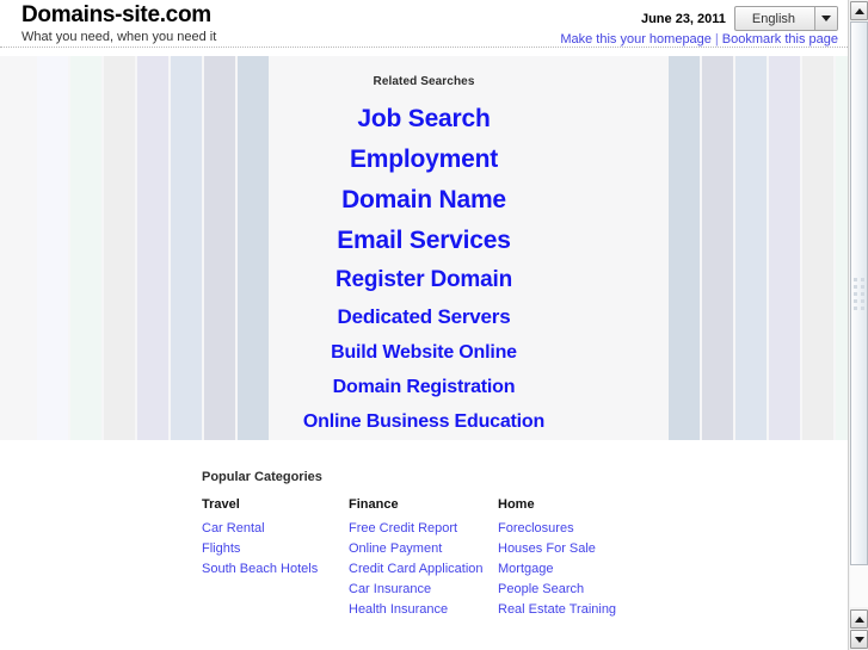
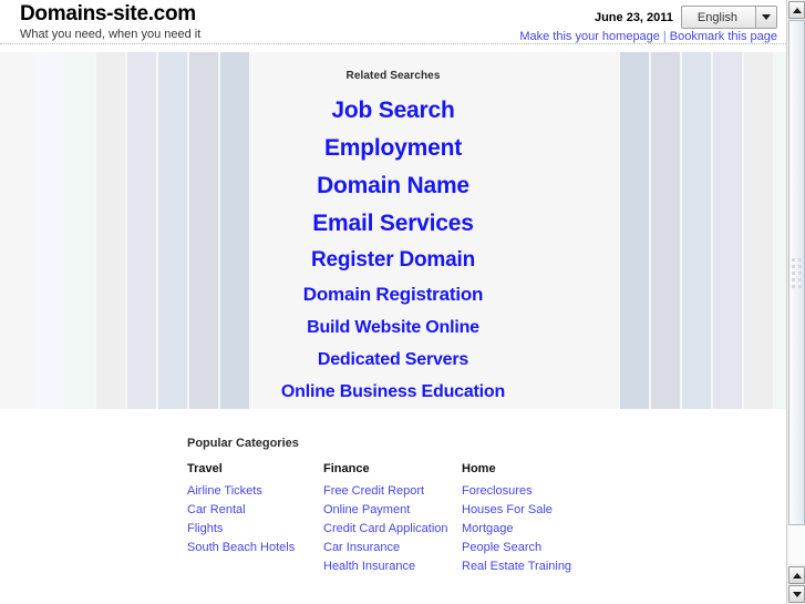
  Domains-site.com
  What you need, when you need it
  June 23, 2011
  English
  Make this your homepage | Bookmark this page
  Related Searches
  Job Search
  Employment
  Domain Name
  Email Services
  Register Domain
- Dedicated Servers
+ Domain Registration
  Build Website Online
- Domain Registration
+ Dedicated Servers
  Online Business Education
  Popular Categories
  Travel
+ Airline Tickets
  Car Rental
  Flights
  South Beach Hotels
  Finance
  Free Credit Report
  Online Payment
  Credit Card Application
  Car Insurance
  Health Insurance
  Home
  Foreclosures
  Houses For Sale
  Mortgage
  People Search
  Real Estate Training
